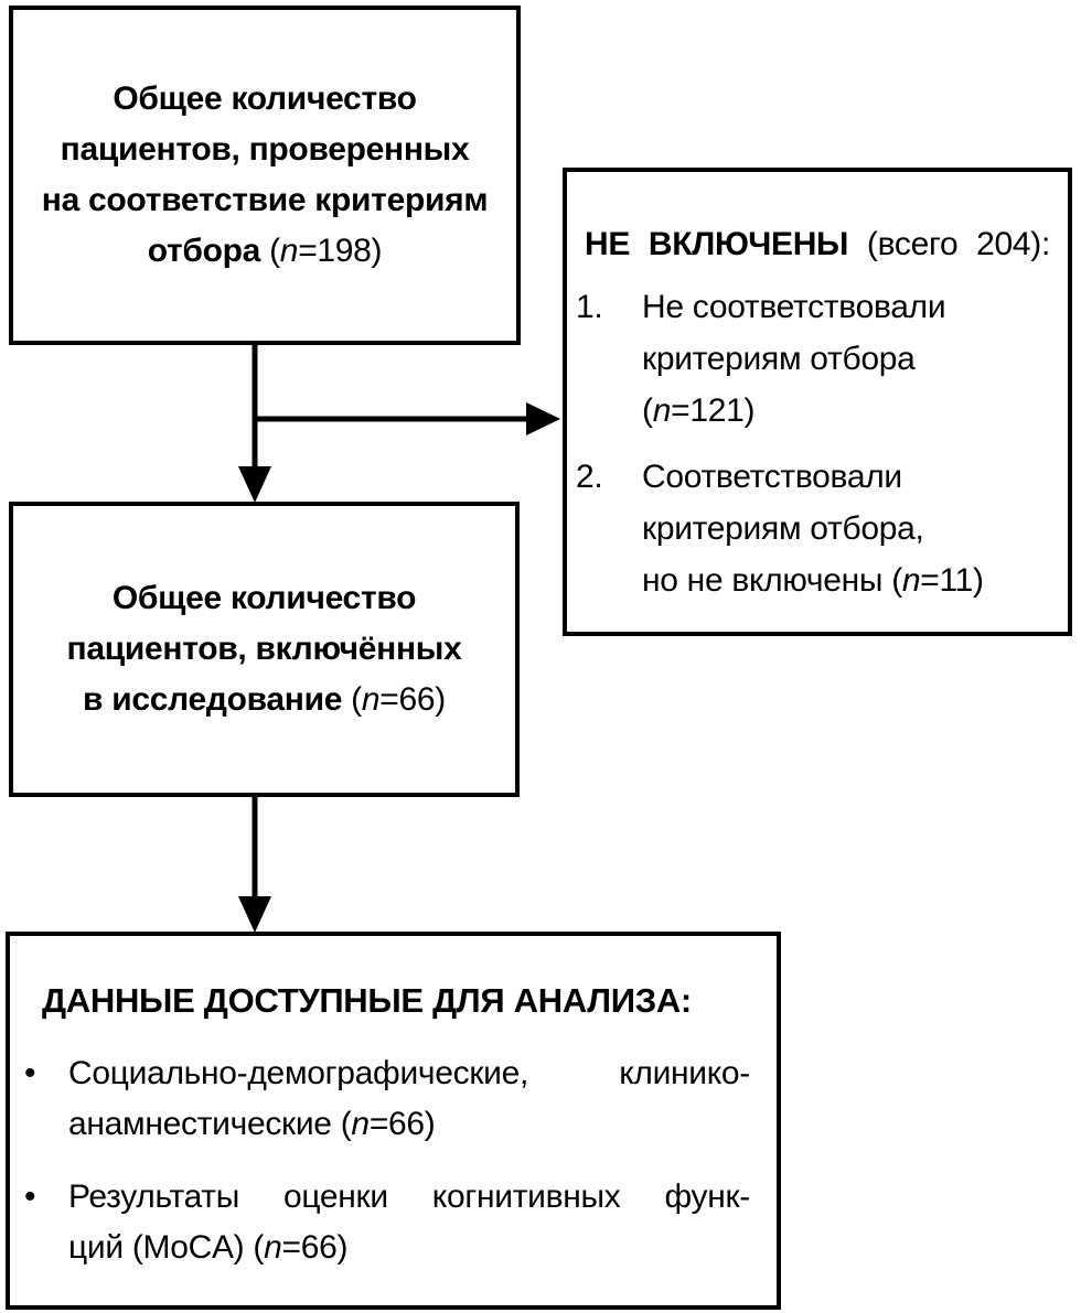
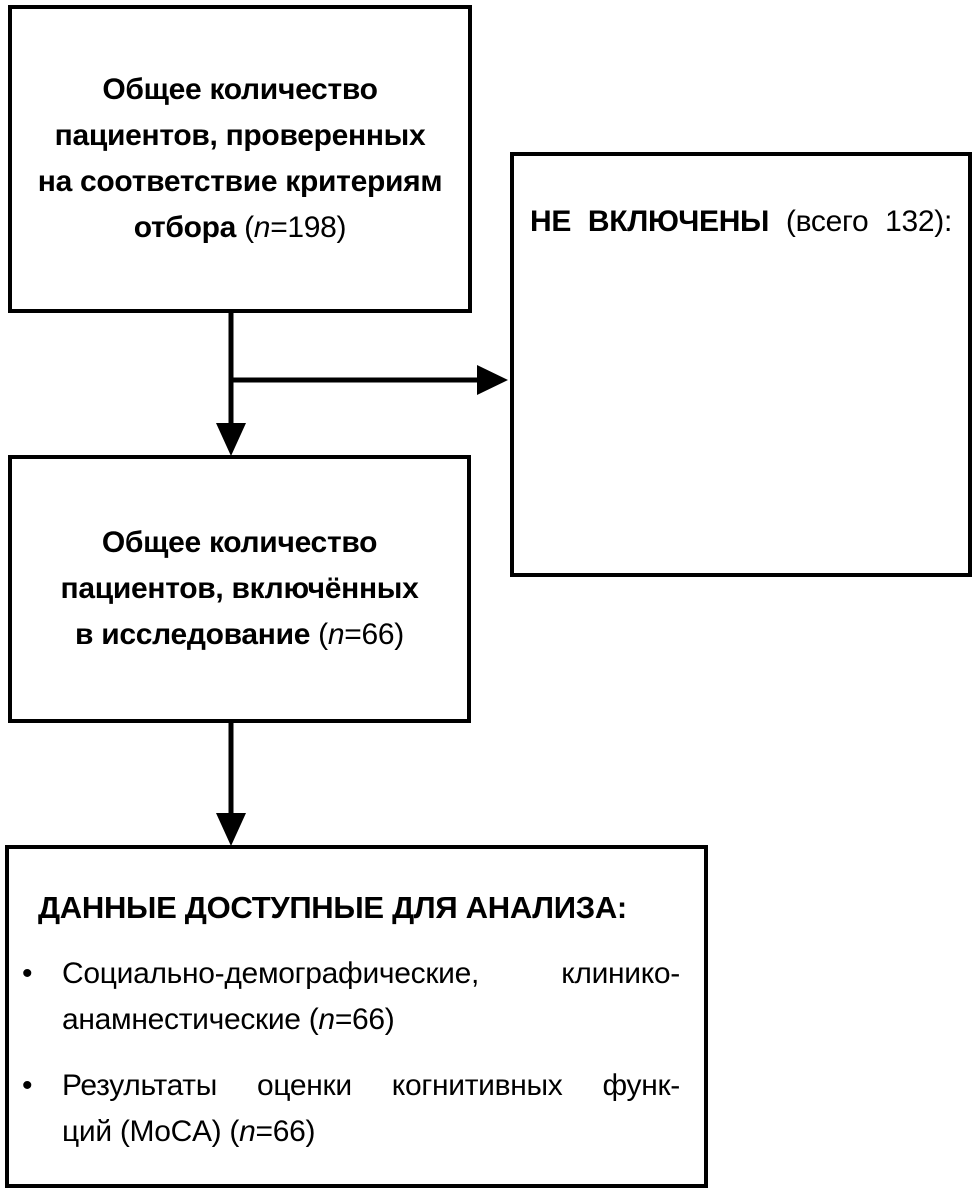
  Общее количество
  пациентов, проверенных
  на соответствие критериям
  отбора (n=198)
- НЕ ВКЛЮЧЕНЫ (всего 204):
+ НЕ ВКЛЮЧЕНЫ (всего 132):
- 1.
- Не соответствовали
- критериям отбора
- (n=121)
- 2.
- Соответствовали
- критериям отбора,
- но не включены (n=11)
  Общее количество
  пациентов, включённых
  в исследование (n=66)
  ДАННЫЕ ДОСТУПНЫЕ ДЛЯ АНАЛИЗА:
  •
  Социально-демографические, клинико-
  анамнестические (n=66)
  •
  Результаты оценки когнитивных функ-
  ций (MoCA) (n=66)
